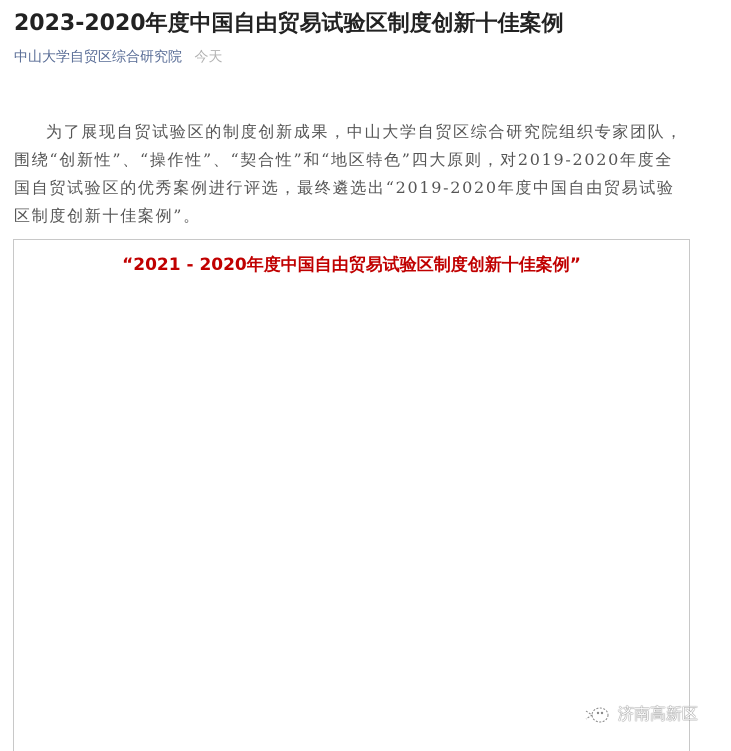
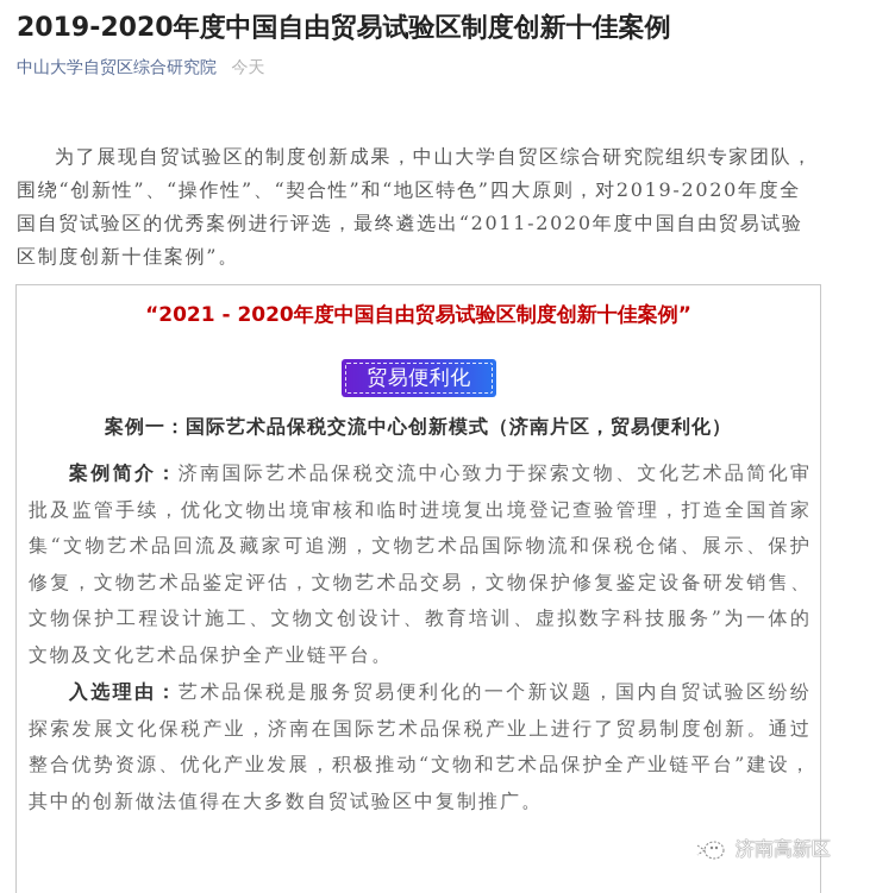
- 2023-2020年度中国自由贸易试验区制度创新十佳案例
+ 2019-2020年度中国自由贸易试验区制度创新十佳案例
  中山大学自贸区综合研究院 今天
- 为了展现自贸试验区的制度创新成果，中山大学自贸区综合研究院组织专家团队，围绕“创新性”、“操作性”、“契合性”和“地区特色”四大原则，对2019-2020年度全国自贸试验区的优秀案例进行评选，最终遴选出“2019-2020年度中国自由贸易试验区制度创新十佳案例”。
+ 为了展现自贸试验区的制度创新成果，中山大学自贸区综合研究院组织专家团队，围绕“创新性”、“操作性”、“契合性”和“地区特色”四大原则，对2019-2020年度全国自贸试验区的优秀案例进行评选，最终遴选出“2011-2020年度中国自由贸易试验区制度创新十佳案例”。
  “2021 - 2020年度中国自由贸易试验区制度创新十佳案例”
+ 贸易便利化
+ 案例一：国际艺术品保税交流中心创新模式（济南片区，贸易便利化）
+ 案例简介：济南国际艺术品保税交流中心致力于探索文物、文化艺术品简化审批及监管手续，优化文物出境审核和临时进境复出境登记查验管理，打造全国首家集“文物艺术品回流及藏家可追溯，文物艺术品国际物流和保税仓储、展示、保护修复，文物艺术品鉴定评估，文物艺术品交易，文物保护修复鉴定设备研发销售、文物保护工程设计施工、文物文创设计、教育培训、虚拟数字科技服务”为一体的文物及文化艺术品保护全产业链平台。
+ 入选理由：艺术品保税是服务贸易便利化的一个新议题，国内自贸试验区纷纷探索发展文化保税产业，济南在国际艺术品保税产业上进行了贸易制度创新。通过整合优势资源、优化产业发展，积极推动“文物和艺术品保护全产业链平台”建设，其中的创新做法值得在大多数自贸试验区中复制推广。
  济南高新区
